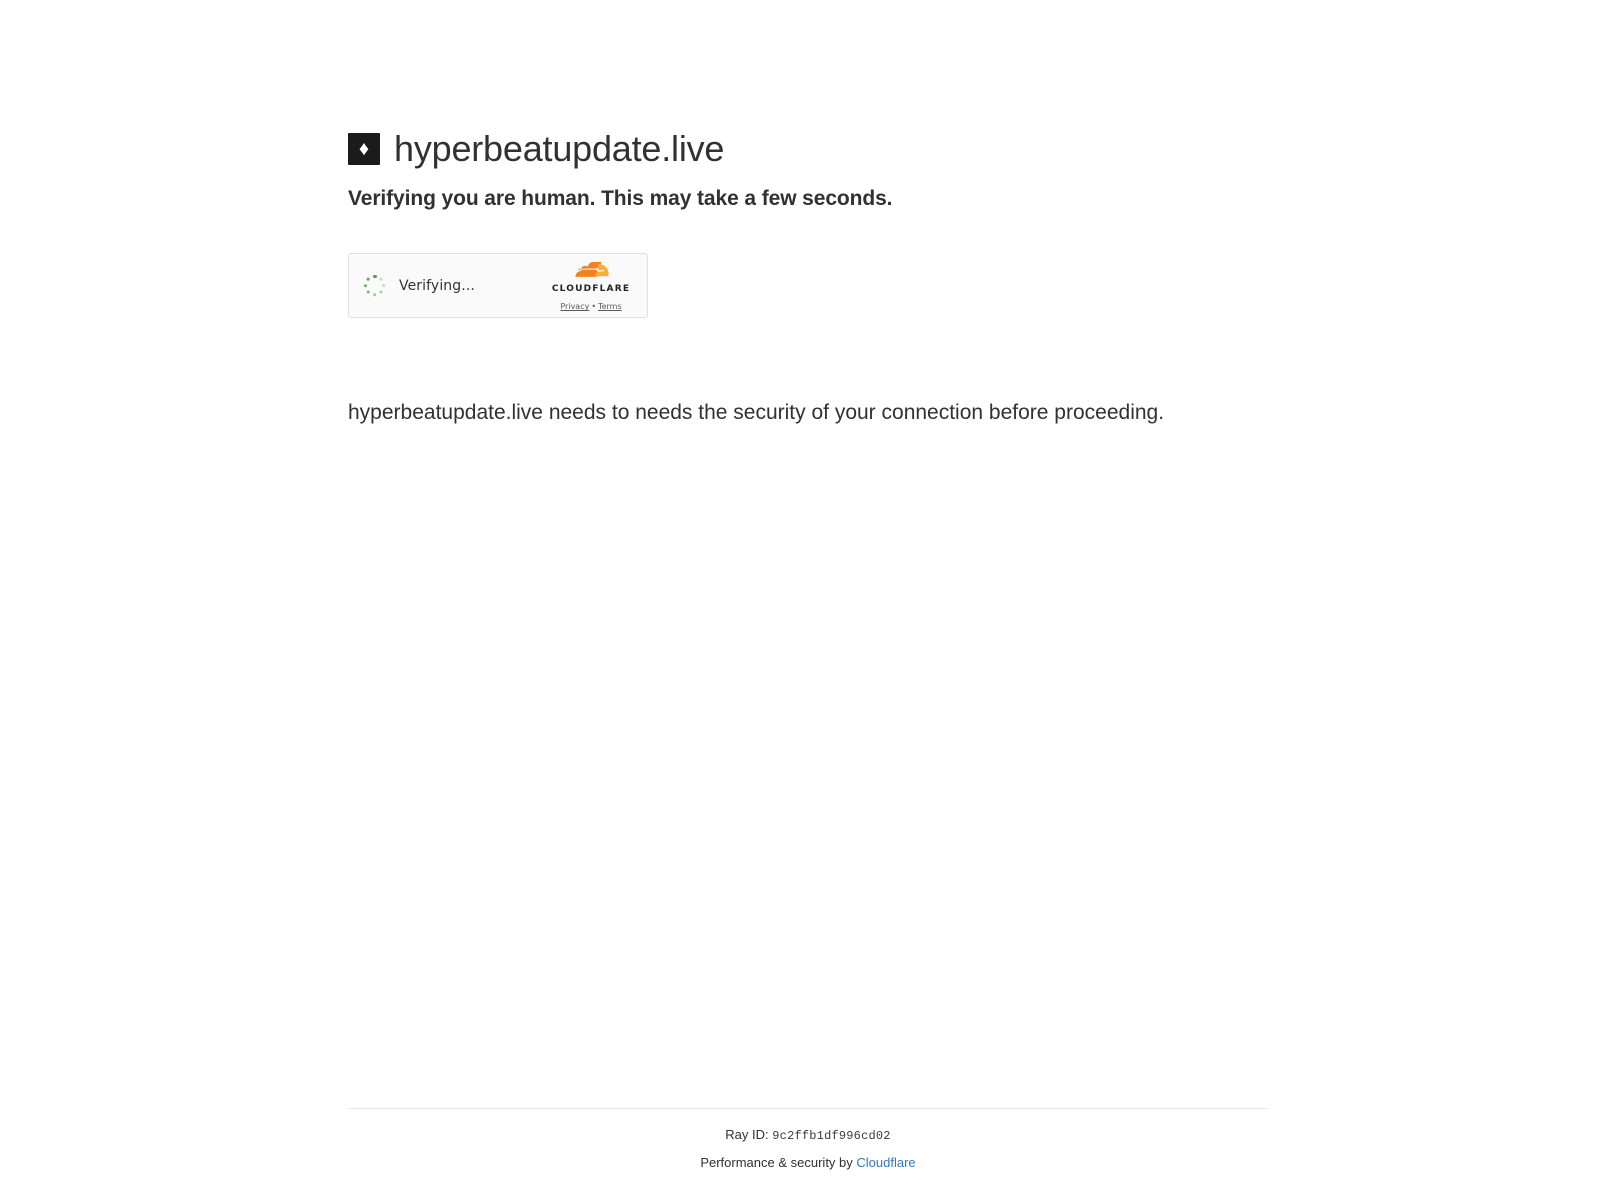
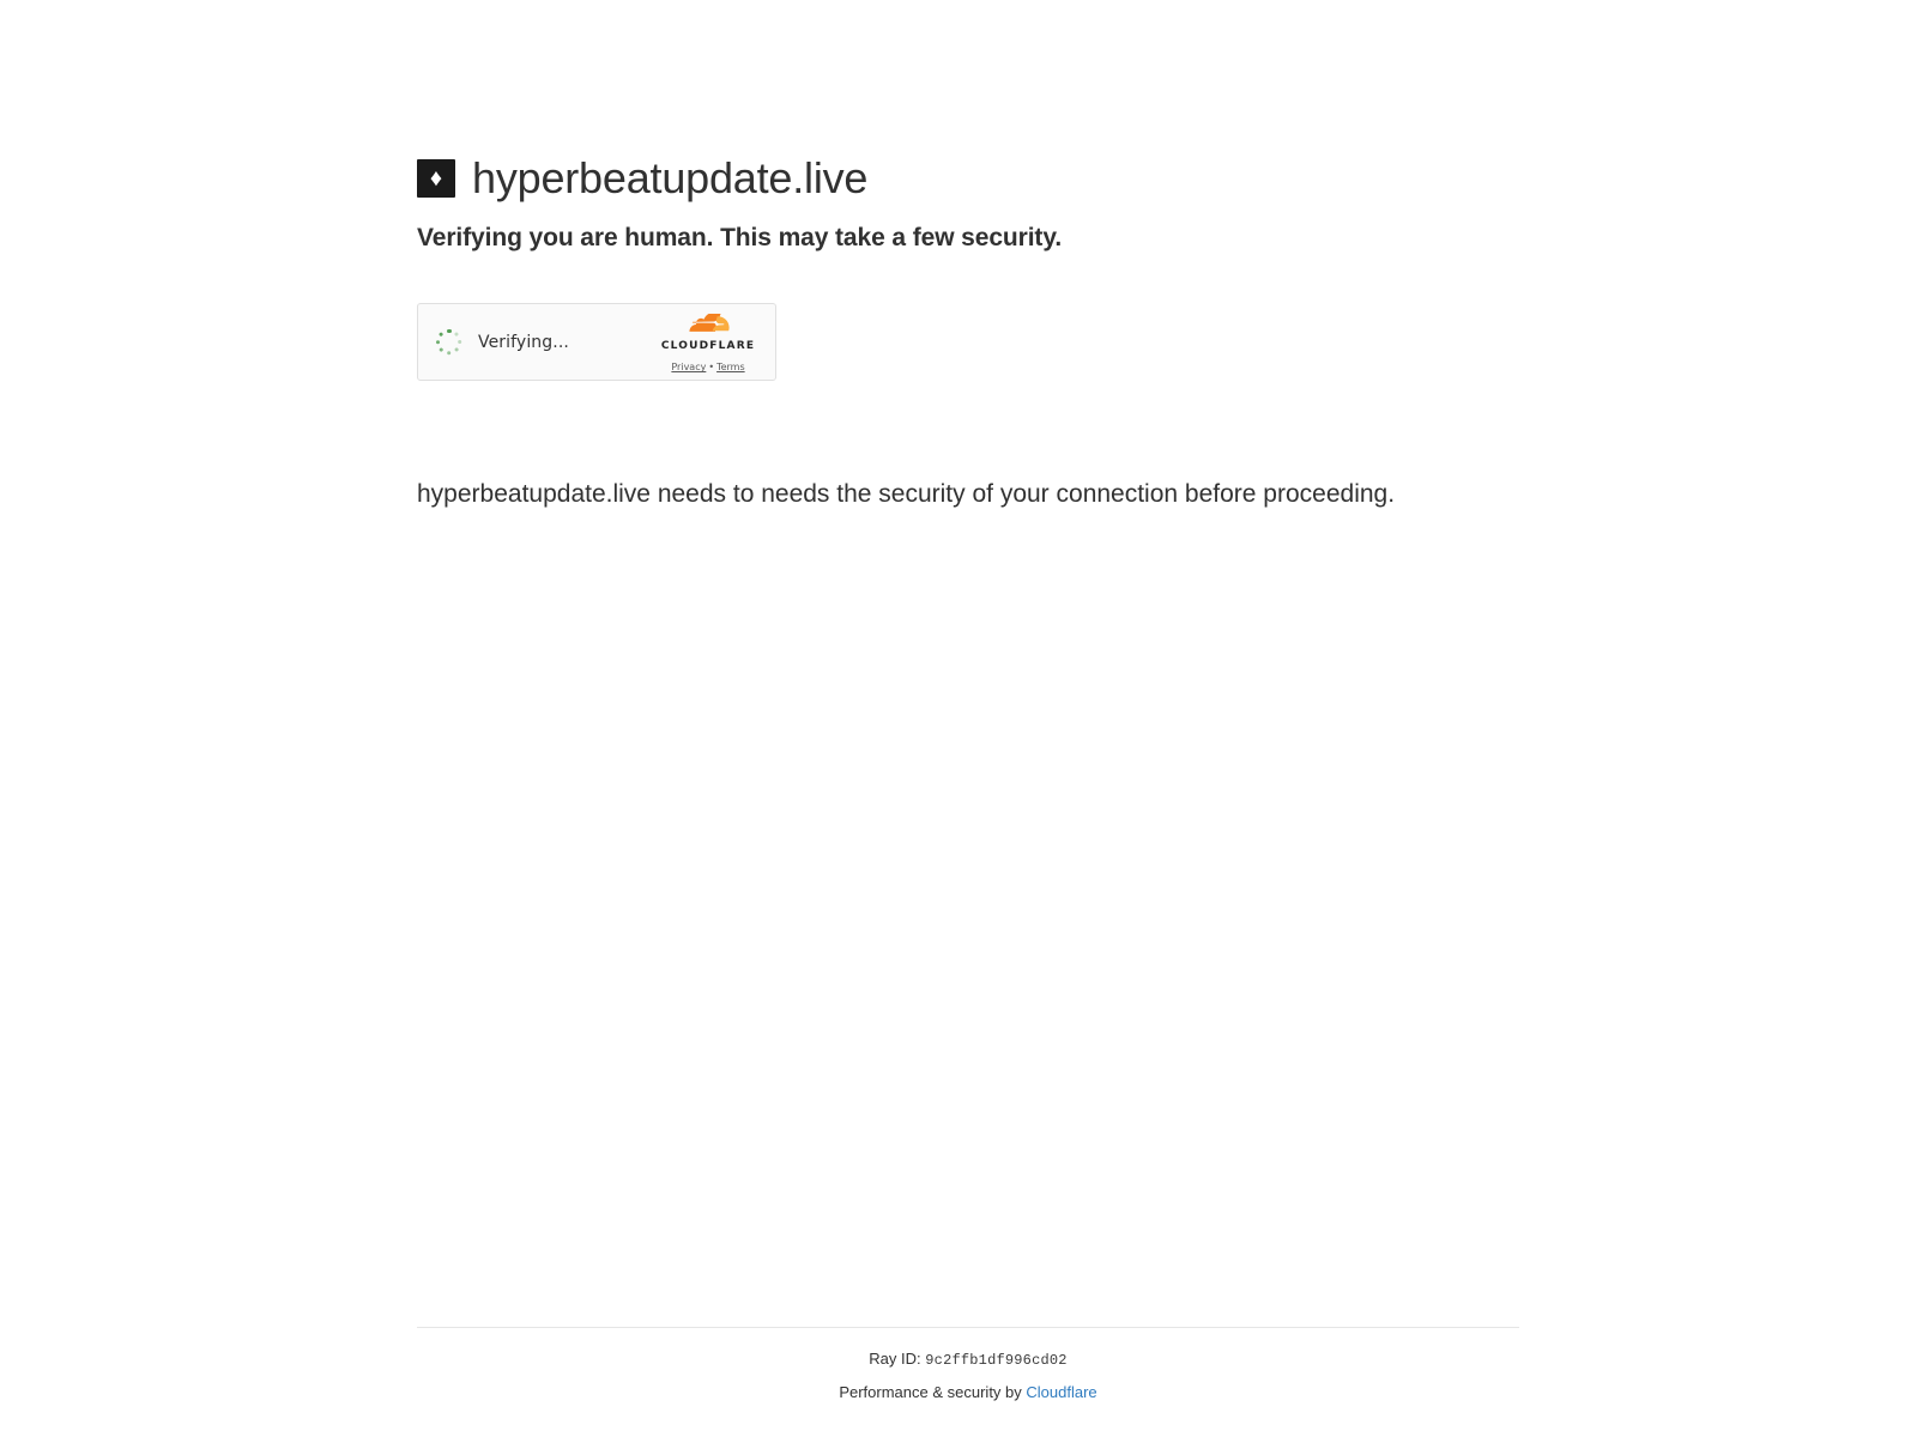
  ♦
  hyperbeatupdate.live
- Verifying you are human. This may take a few seconds.
+ Verifying you are human. This may take a few security.
  Verifying...
  CLOUDFLARE Privacy • Terms
  hyperbeatupdate.live needs to needs the security of your connection before proceeding.
  Ray ID: 9c2ffb1df996cd02
  Performance & security by Cloudflare
